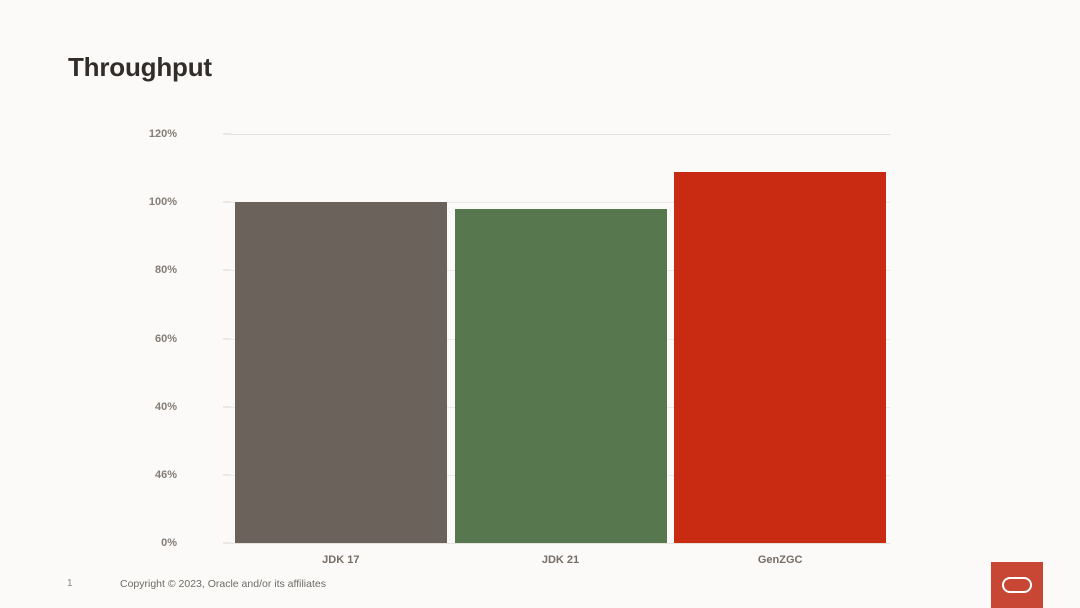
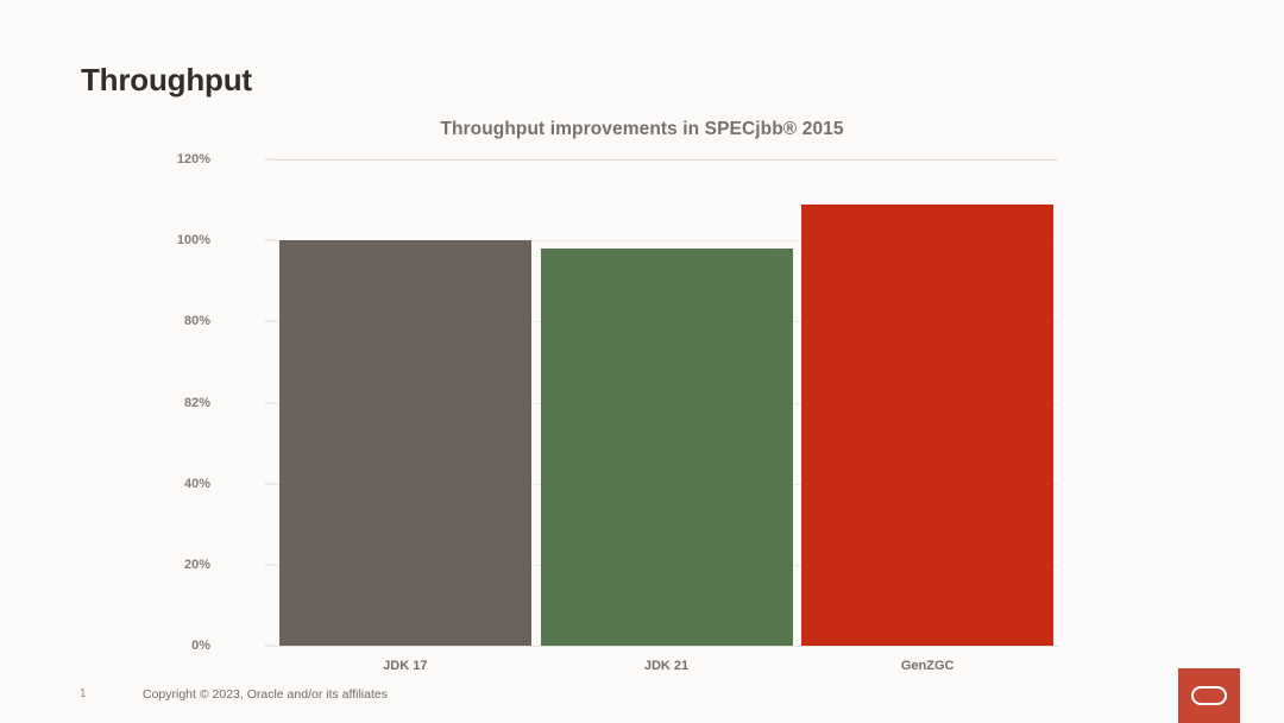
  Throughput
+ Throughput improvements in SPECjbb® 2015
  0%
- 46%
+ 20%
  40%
- 60%
+ 82%
  80%
  100%
  120%
  JDK 17
  JDK 21
  GenZGC
  1
  Copyright © 2023, Oracle and/or its affiliates
